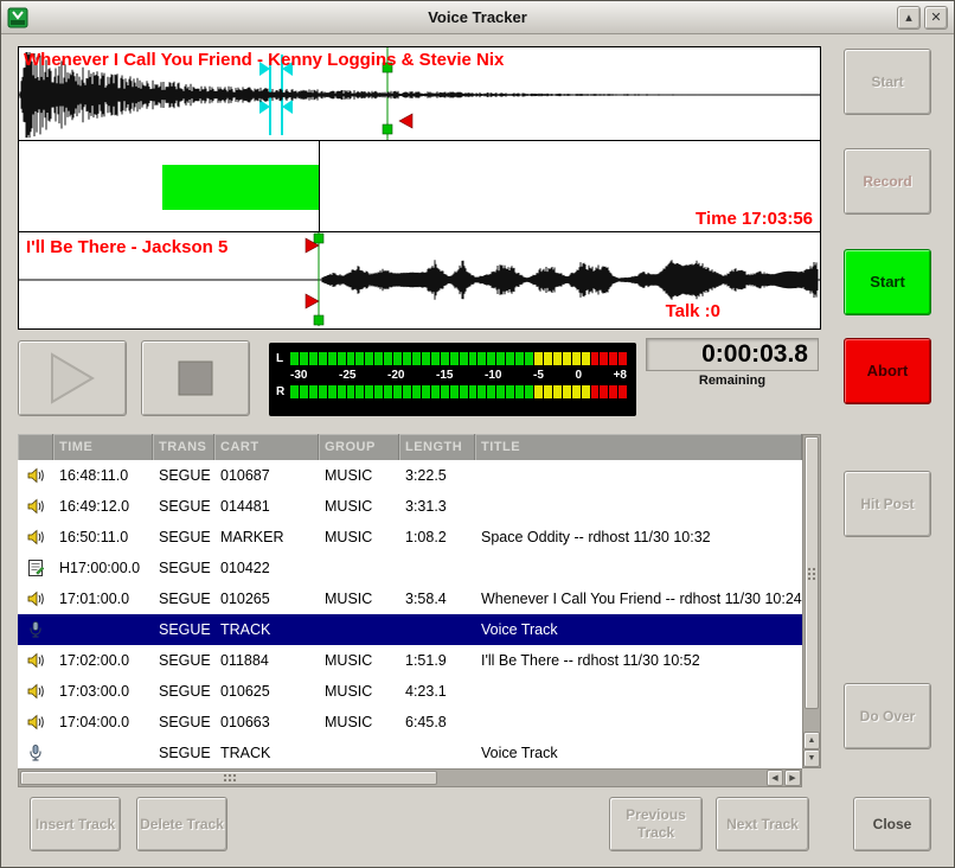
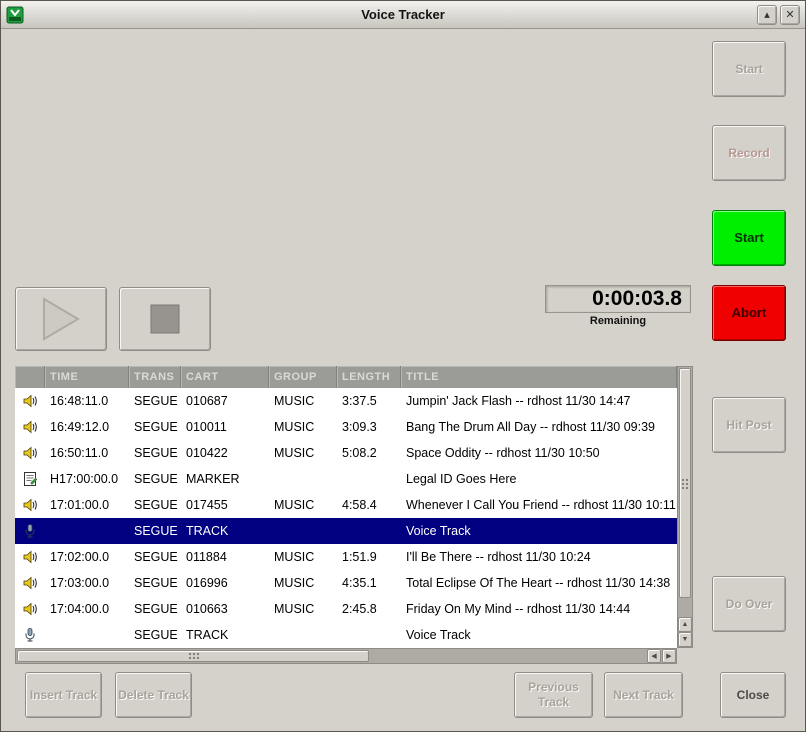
  Voice Tracker
  ▴
  ✕
- Whenever I Call You Friend - Kenny Loggins & Stevie Nix
- Time 17:03:56
- I'll Be There - Jackson 5
- Talk :0
- L
- -30
- -25
- -20
- -15
- -10
- -5
- 0
- +8
- R
  0:00:03.8
  Remaining
  Start
  Record
  Start
  Abort
  Hit Post
  Do Over
  TIME
  TRANS
  CART
  GROUP
  LENGTH
  TITLE
  16:48:11.0
  SEGUE
  010687
  MUSIC
- 3:22.5
+ 3:37.5
+ Jumpin' Jack Flash -- rdhost 11/30 14:47
  16:49:12.0
  SEGUE
- 014481
+ 010011
  MUSIC
- 3:31.3
+ 3:09.3
+ Bang The Drum All Day -- rdhost 11/30 09:39
  16:50:11.0
  SEGUE
- MARKER
+ 010422
  MUSIC
- 1:08.2
+ 5:08.2
- Space Oddity -- rdhost 11/30 10:32
+ Space Oddity -- rdhost 11/30 10:50
  H17:00:00.0
  SEGUE
- 010422
+ MARKER
+ Legal ID Goes Here
  17:01:00.0
  SEGUE
- 010265
+ 017455
  MUSIC
- 3:58.4
+ 4:58.4
- Whenever I Call You Friend -- rdhost 11/30 10:24
+ Whenever I Call You Friend -- rdhost 11/30 10:11
  SEGUE
  TRACK
  Voice Track
  17:02:00.0
  SEGUE
  011884
  MUSIC
  1:51.9
- I'll Be There -- rdhost 11/30 10:52
+ I'll Be There -- rdhost 11/30 10:24
  17:03:00.0
  SEGUE
- 010625
+ 016996
  MUSIC
- 4:23.1
+ 4:35.1
+ Total Eclipse Of The Heart -- rdhost 11/30 14:38
  17:04:00.0
  SEGUE
  010663
  MUSIC
- 6:45.8
+ 2:45.8
+ Friday On My Mind -- rdhost 11/30 14:44
  SEGUE
  TRACK
  Voice Track
  Insert Track
  Delete Track
  Previous Track
  Next Track
  Close
